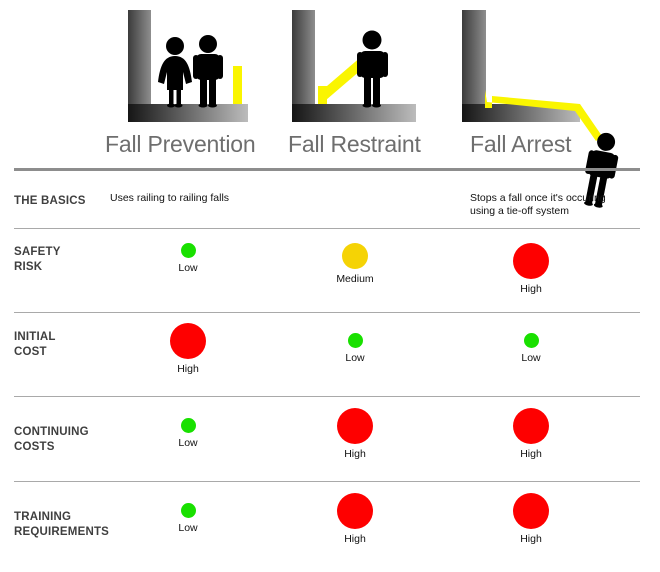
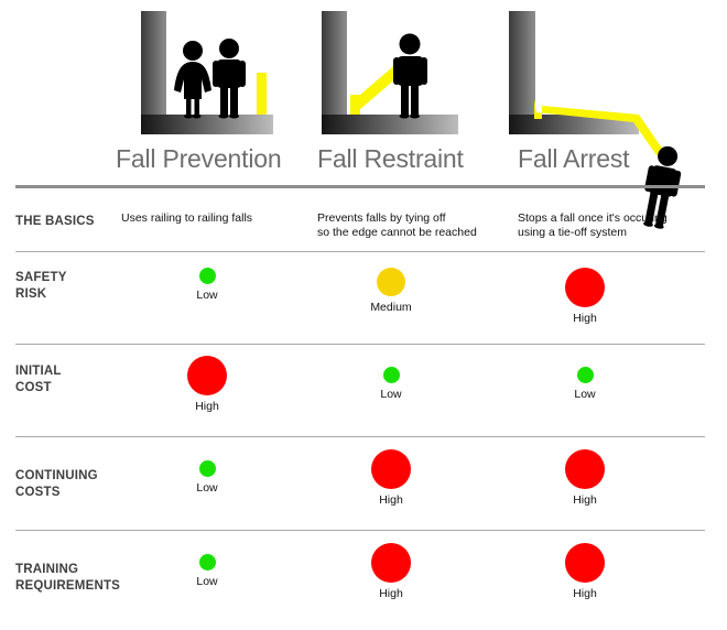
  Fall Prevention
  Fall Restraint
  Fall Arrest
  THE BASICS
  Uses railing to railing falls
+ Prevents falls by tying off
+ so the edge cannot be reached
  Stops a fall once it's occuring
  using a tie-off system
  SAFETY
  RISK
  Low
  Medium
  High
  INITIAL
  COST
  High
  Low
  Low
  CONTINUING
  COSTS
  Low
  High
  High
  TRAINING
  REQUIREMENTS
  Low
  High
  High
